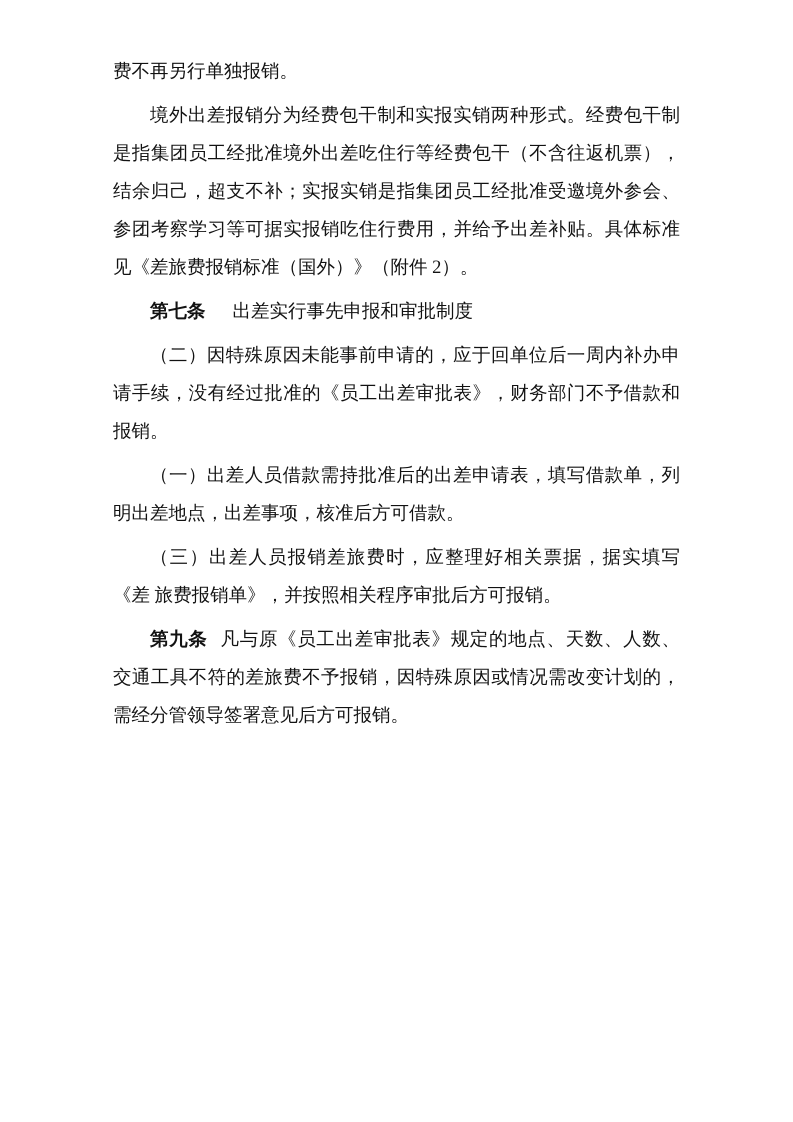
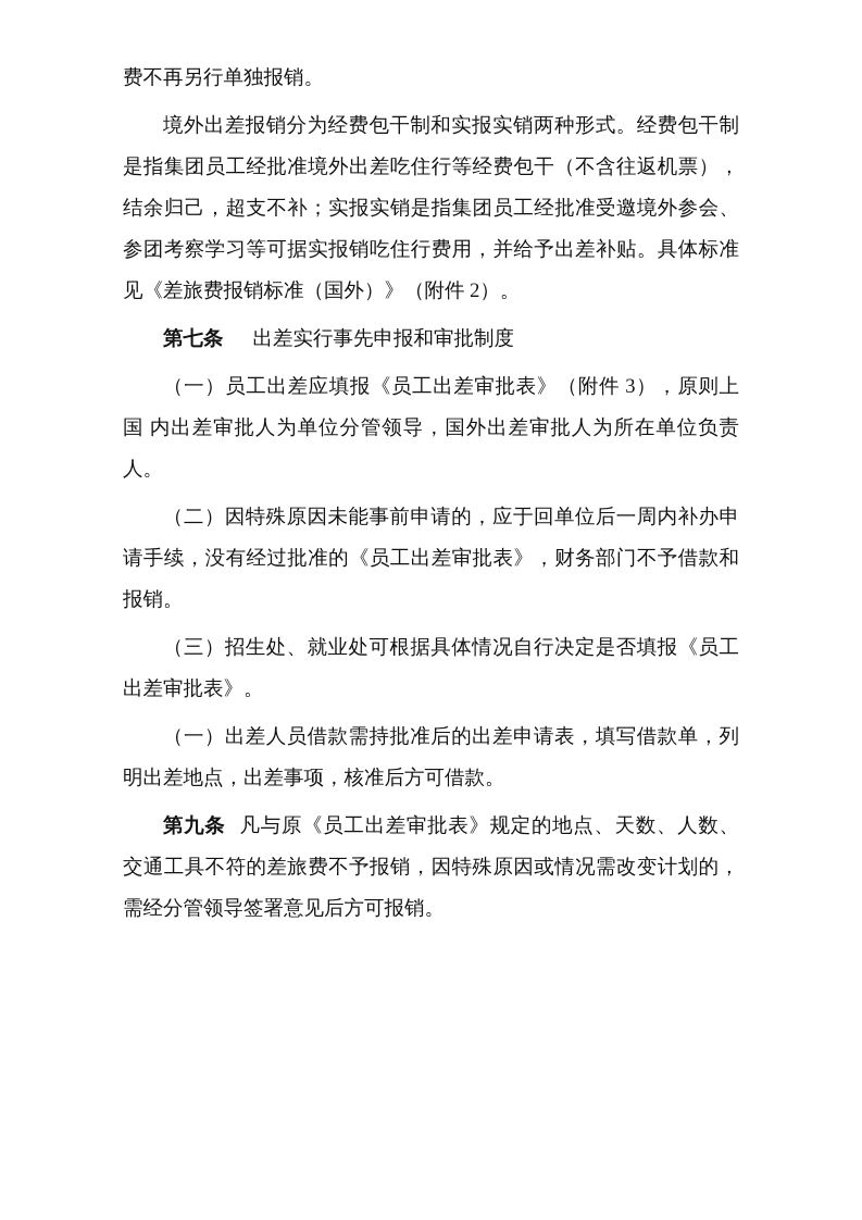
  费不再另行单独报销。
  境外出差报销分为经费包干制和实报实销两种形式。经费包干制是指集团员工经批准境外出差吃住行等经费包干（不含往返机票），结余归己，超支不补；实报实销是指集团员工经批准受邀境外参会、参团考察学习等可据实报销吃住行费用，并给予出差补贴。具体标准见《差旅费报销标准（国外）》（附件 2）。
  第七条 出差实行事先申报和审批制度
+ （一）员工出差应填报《员工出差审批表》（附件 3），原则上国 内出差审批人为单位分管领导，国外出差审批人为所在单位负责人。
  （二）因特殊原因未能事前申请的，应于回单位后一周内补办申请手续，没有经过批准的《员工出差审批表》，财务部门不予借款和报销。
+ （三）招生处、就业处可根据具体情况自行决定是否填报《员工出差审批表》。
  （一）出差人员借款需持批准后的出差申请表，填写借款单，列明出差地点，出差事项，核准后方可借款。
- （三）出差人员报销差旅费时，应整理好相关票据，据实填写《差 旅费报销单》，并按照相关程序审批后方可报销。
  第九条 凡与原《员工出差审批表》规定的地点、天数、人数、交通工具不符的差旅费不予报销，因特殊原因或情况需改变计划的，需经分管领导签署意见后方可报销。
